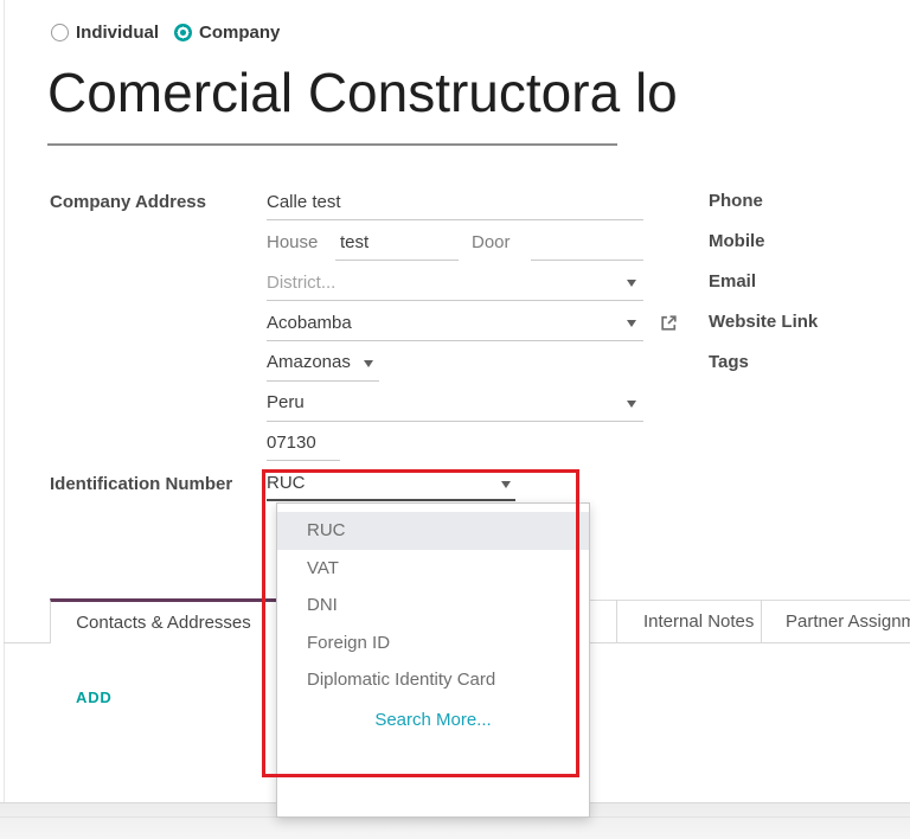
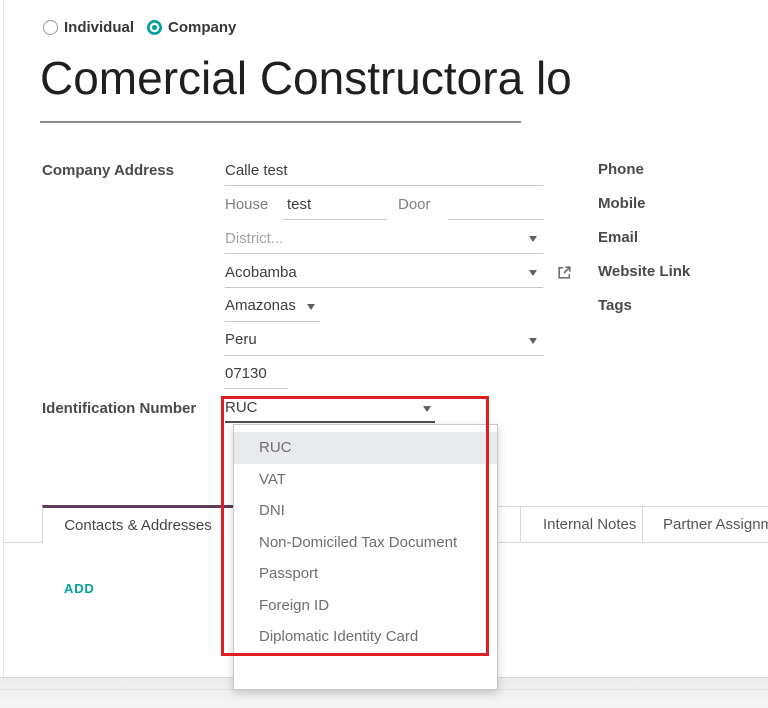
  Individual
  Company
  Comercial Constructora lo
  Company Address
  Identification Number
  Calle test
  House
  test
  Door
  District...
  Acobamba
  Amazonas
  Peru
  07130
  RUC
  Phone
  Mobile
  Email
  Website Link
  Tags
  Contacts & Addresses
  Internal Notes
  Partner Assignm
  ADD
  RUC
  VAT
  DNI
+ Non-Domiciled Tax Document
+ Passport
  Foreign ID
  Diplomatic Identity Card
- Search More...
